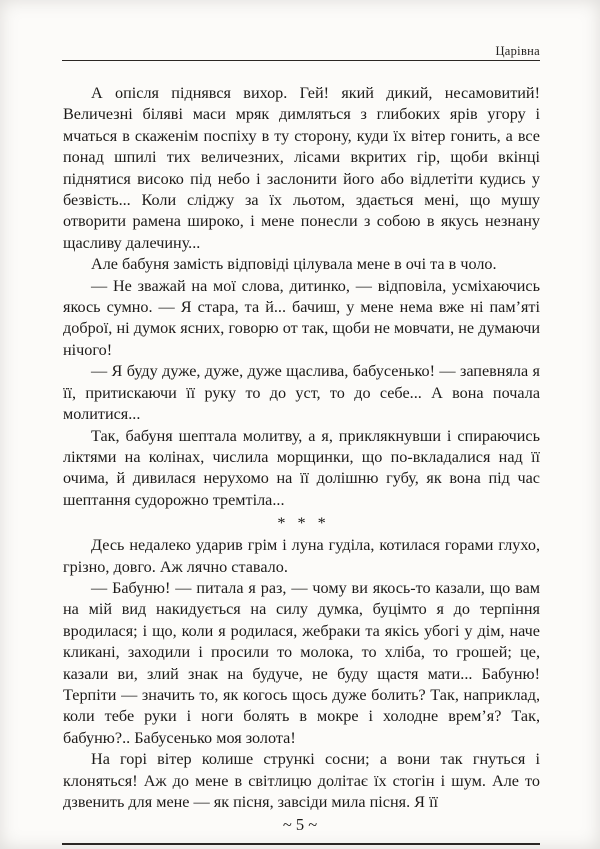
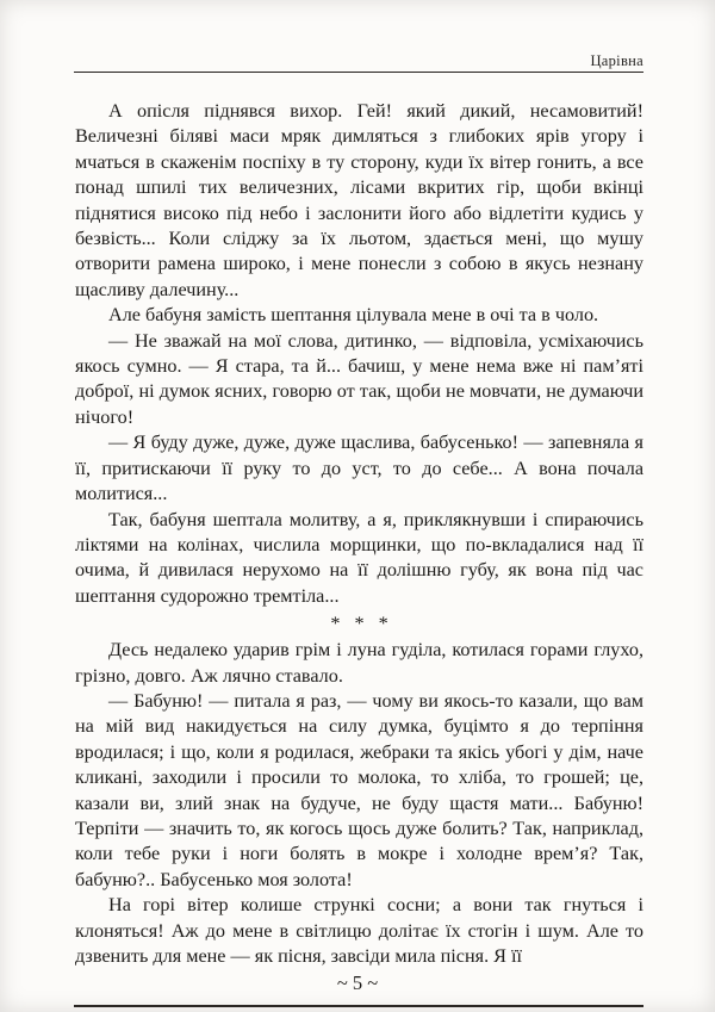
  Царівна
  А опісля піднявся вихор. Гей! який дикий, несамовитий! Величезні біляві маси мряк димляться з глибоких ярів угору і мчаться в скаженім поспіху в ту сторону, куди їх вітер гонить, а все понад шпилі тих величезних, лісами вкритих гір, щоби вкінці піднятися високо під небо і заслонити його або відлетіти кудись у безвість... Коли сліджу за їх льотом, здається мені, що мушу отворити рамена широко, і мене понесли з собою в якусь незнану щасливу далечину...
- Але бабуня замість відповіді цілувала мене в очі та в чоло.
+ Але бабуня замість шептання цілувала мене в очі та в чоло.
  — Не зважай на мої слова, дитинко, — відповіла, усміхаючись якось сумно. — Я стара, та й... бачиш, у мене нема вже ні пам’яті доброї, ні думок ясних, говорю от так, щоби не мовчати, не думаючи нічого!
  — Я буду дуже, дуже, дуже щаслива, бабусенько! — запевняла я її, притискаючи її руку то до уст, то до себе... А вона почала молитися...
  Так, бабуня шептала молитву, а я, приклякнувши і спираючись ліктями на колінах, числила морщинки, що по-вкладалися над її очима, й дивилася нерухомо на її долішню губу, як вона під час шептання судорожно тремтіла...
  * * *
  Десь недалеко ударив грім і луна гуділа, котилася горами глухо, грізно, довго. Аж лячно ставало.
  — Бабуню! — питала я раз, — чому ви якось-то казали, що вам на мій вид накидується на силу думка, буцімто я до терпіння вродилася; і що, коли я родилася, жебраки та якісь убогі у дім, наче кликані, заходили і просили то молока, то хліба, то грошей; це, казали ви, злий знак на будуче, не буду щастя мати... Бабуню! Терпіти — значить то, як когось щось дуже болить? Так, наприклад, коли тебе руки і ноги болять в мокре і холодне врем’я? Так, бабуню?.. Бабусенько моя золота!
  На горі вітер колише стрункі сосни; а вони так гнуться і клоняться! Аж до мене в світлицю долітає їх стогін і шум. Але то дзвенить для мене — як пісня, завсіди мила пісня. Я її
  ~ 5 ~
